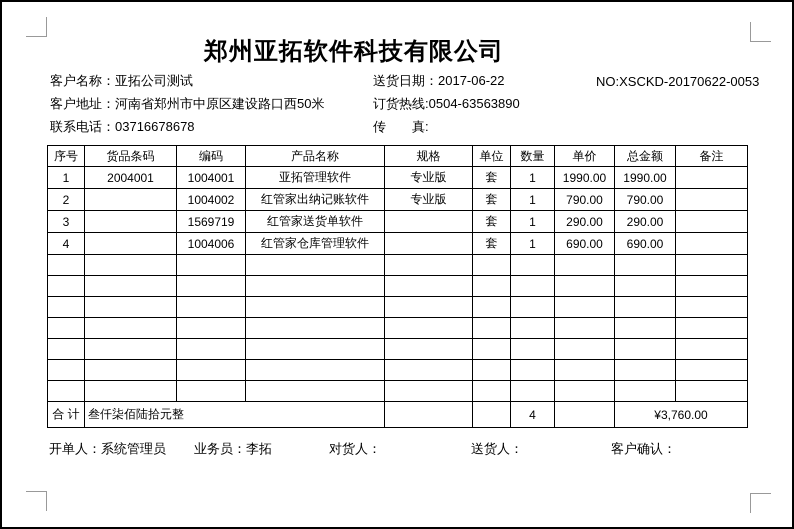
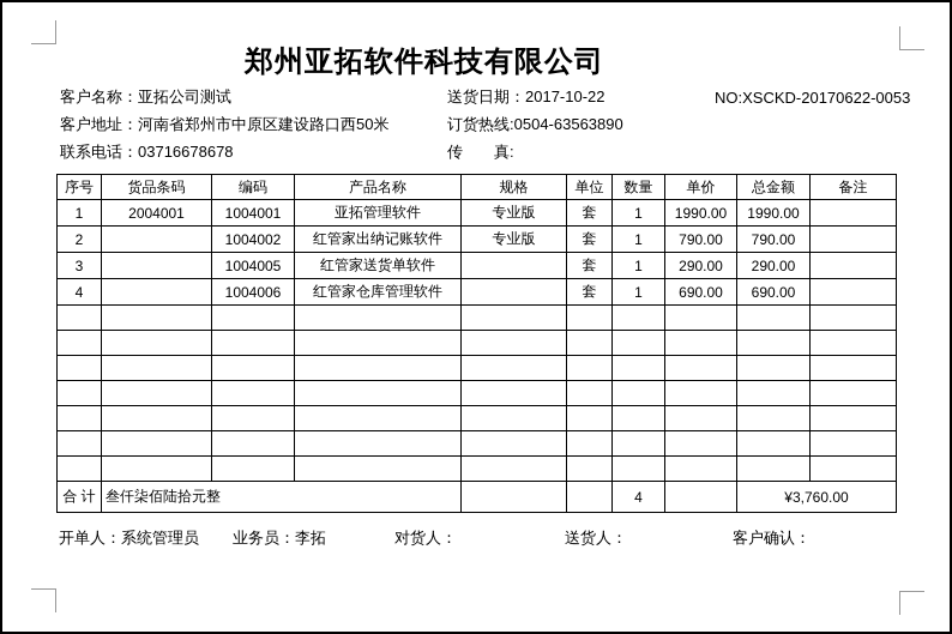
  郑州亚拓软件科技有限公司
  客户名称：亚拓公司测试
  客户地址：河南省郑州市中原区建设路口西50米
  联系电话：03716678678
- 送货日期：2017-06-22
+ 送货日期：2017-10-22
  订货热线:0504-63563890
  传 真:
  NO:XSCKD-20170622-0053
  序号	货品条码	编码	产品名称	规格	单位	数量	单价	总金额	备注
  1	2004001	1004001	亚拓管理软件	专业版	套	1	1990.00	1990.00
  2		1004002	红管家出纳记账软件	专业版	套	1	790.00	790.00
- 3		1569719	红管家送货单软件		套	1	290.00	290.00
+ 3		1004005	红管家送货单软件		套	1	290.00	290.00
  4		1004006	红管家仓库管理软件		套	1	690.00	690.00
  合 计	叁仟柒佰陆拾元整			4		¥3,760.00
  开单人：系统管理员
  业务员：李拓
  对货人：
  送货人：
  客户确认：
